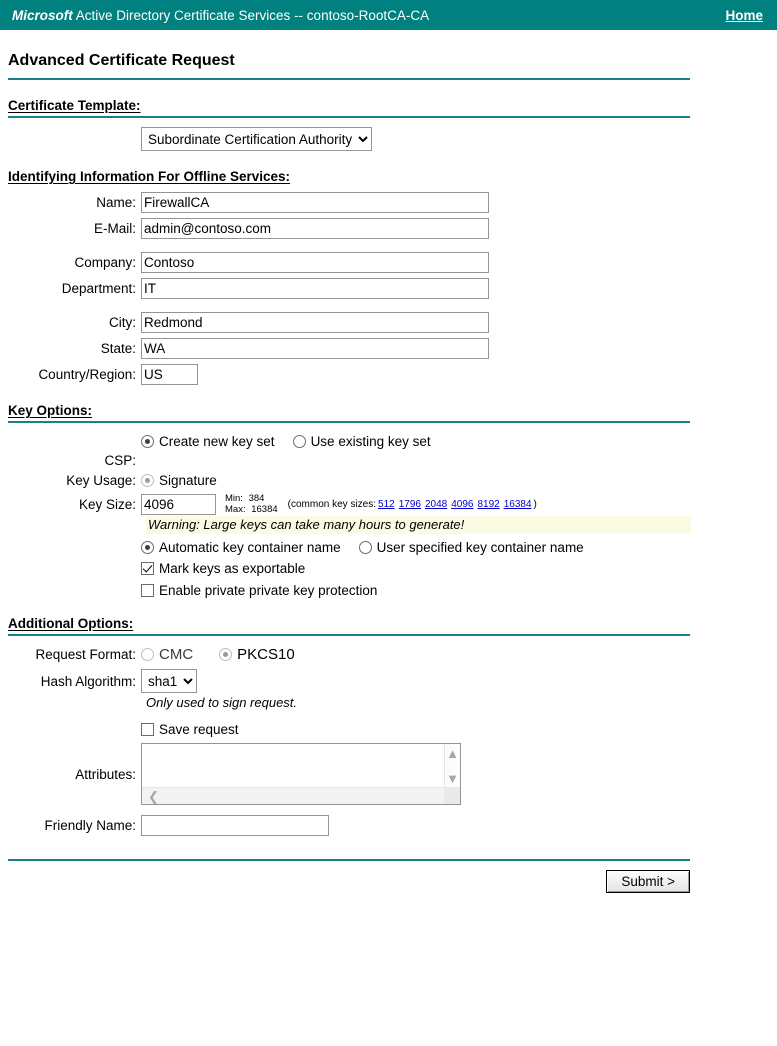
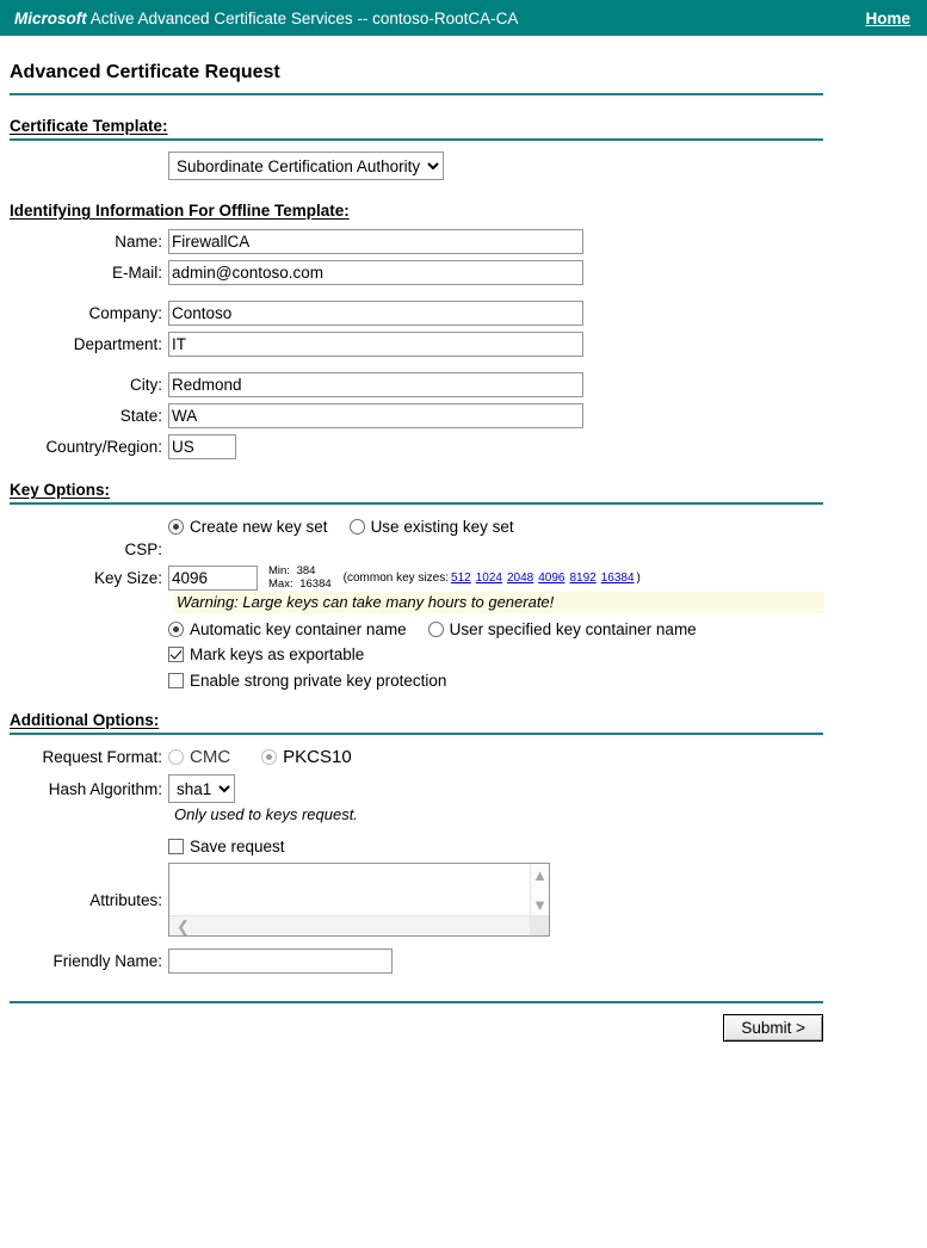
- Microsoft Active Directory Certificate Services -- contoso-RootCA-CA
+ Microsoft Active Advanced Certificate Services -- contoso-RootCA-CA
  Home
  Advanced Certificate Request
  Certificate Template:
  Subordinate Certification Authority
- Identifying Information For Offline Services:
+ Identifying Information For Offline Template:
  Name:
  FirewallCA
  E-Mail:
  admin@contoso.com
  Company:
  Contoso
  Department:
  IT
  City:
  Redmond
  State:
  WA
  Country/Region:
  US
  Key Options:
  Create new key set
  Use existing key set
  CSP:
- Key Usage:
- Signature
  Key Size:
  4096
  Min: 384
  Max: 16384
- (common key sizes: 512 1796 2048 4096 8192 16384 )
+ (common key sizes: 512 1024 2048 4096 8192 16384 )
  Warning: Large keys can take many hours to generate!
  Automatic key container name
  User specified key container name
  Mark keys as exportable
- Enable private private key protection
+ Enable strong private key protection
  Additional Options:
  Request Format:
  CMC
  PKCS10
  Hash Algorithm:
  sha1
- Only used to sign request.
+ Only used to keys request.
  Save request
  Attributes:
  ▲
  ▼
  ❮
  Friendly Name:
  Submit >
